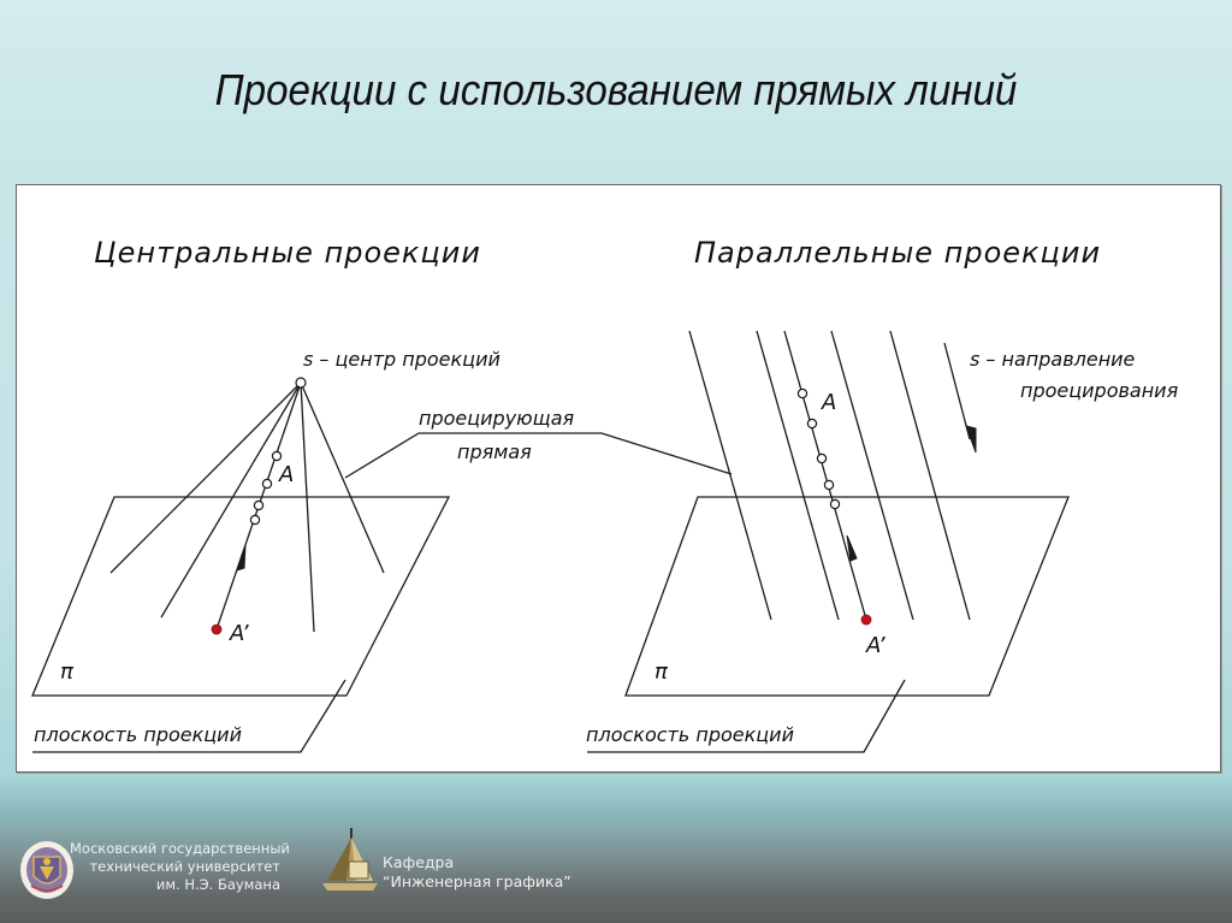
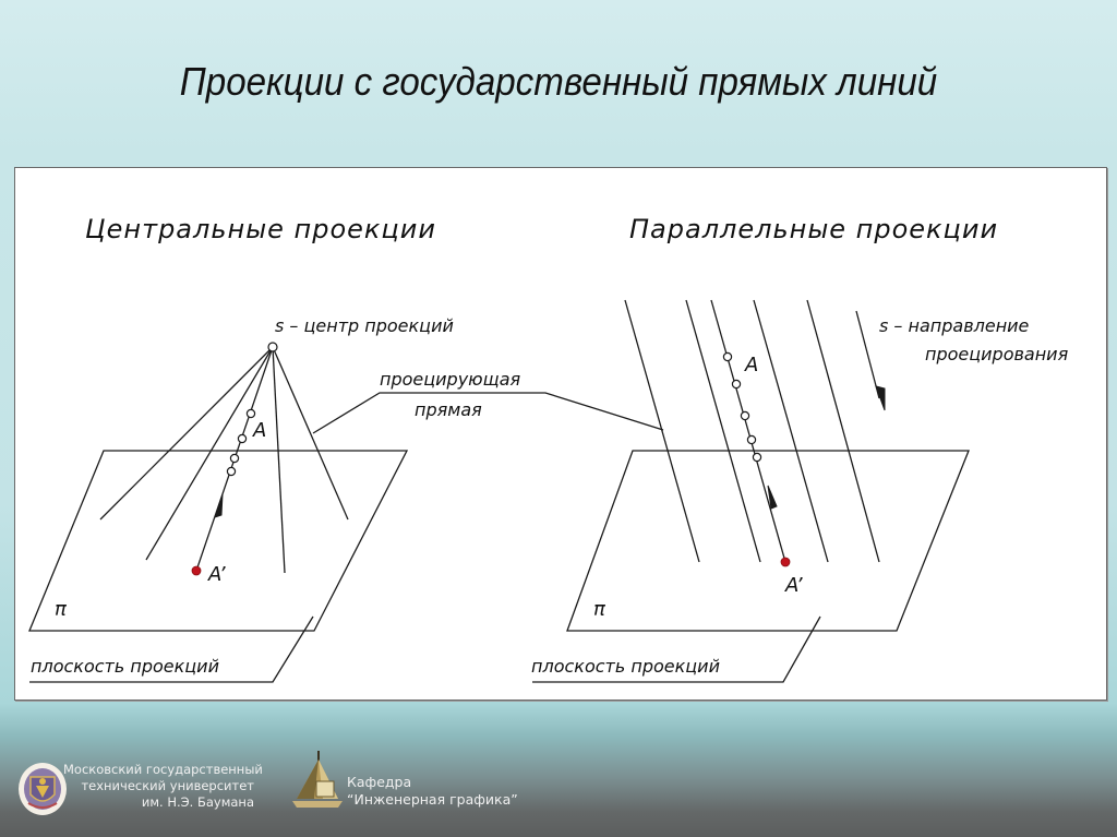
- Проекции с использованием прямых линий
+ Проекции с государственный прямых линий
  Центральные проекции
  Параллельные проекции
  s – центр проекций
  проецирующая
  прямая
  A
  A’
  π
  плоскость проекций
  s – направление
  проецирования
  A
  A’
  π
  плоскость проекций
  Московский государственный
  технический университет
  им. Н.Э. Баумана
  Кафедра
  “Инженерная графика”
